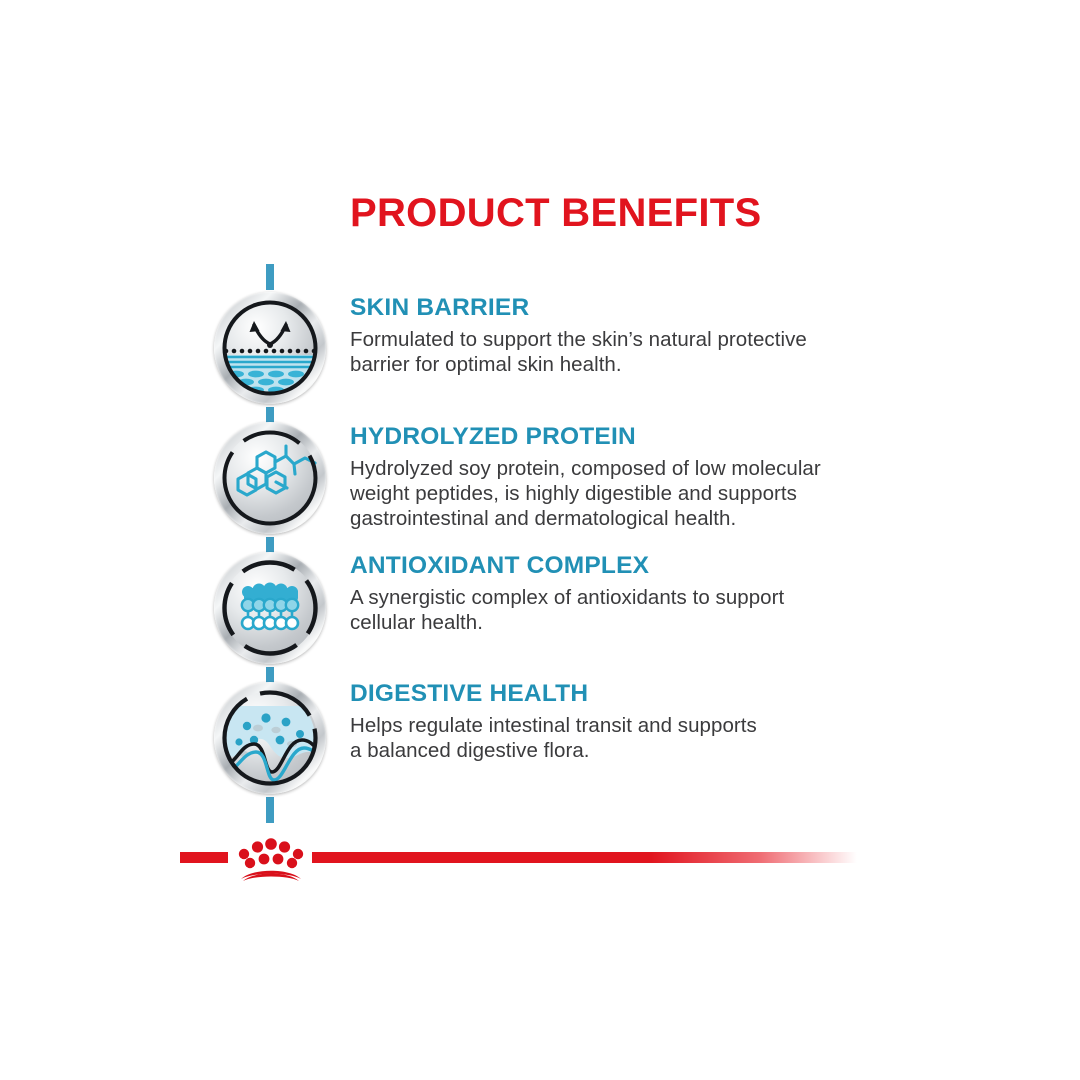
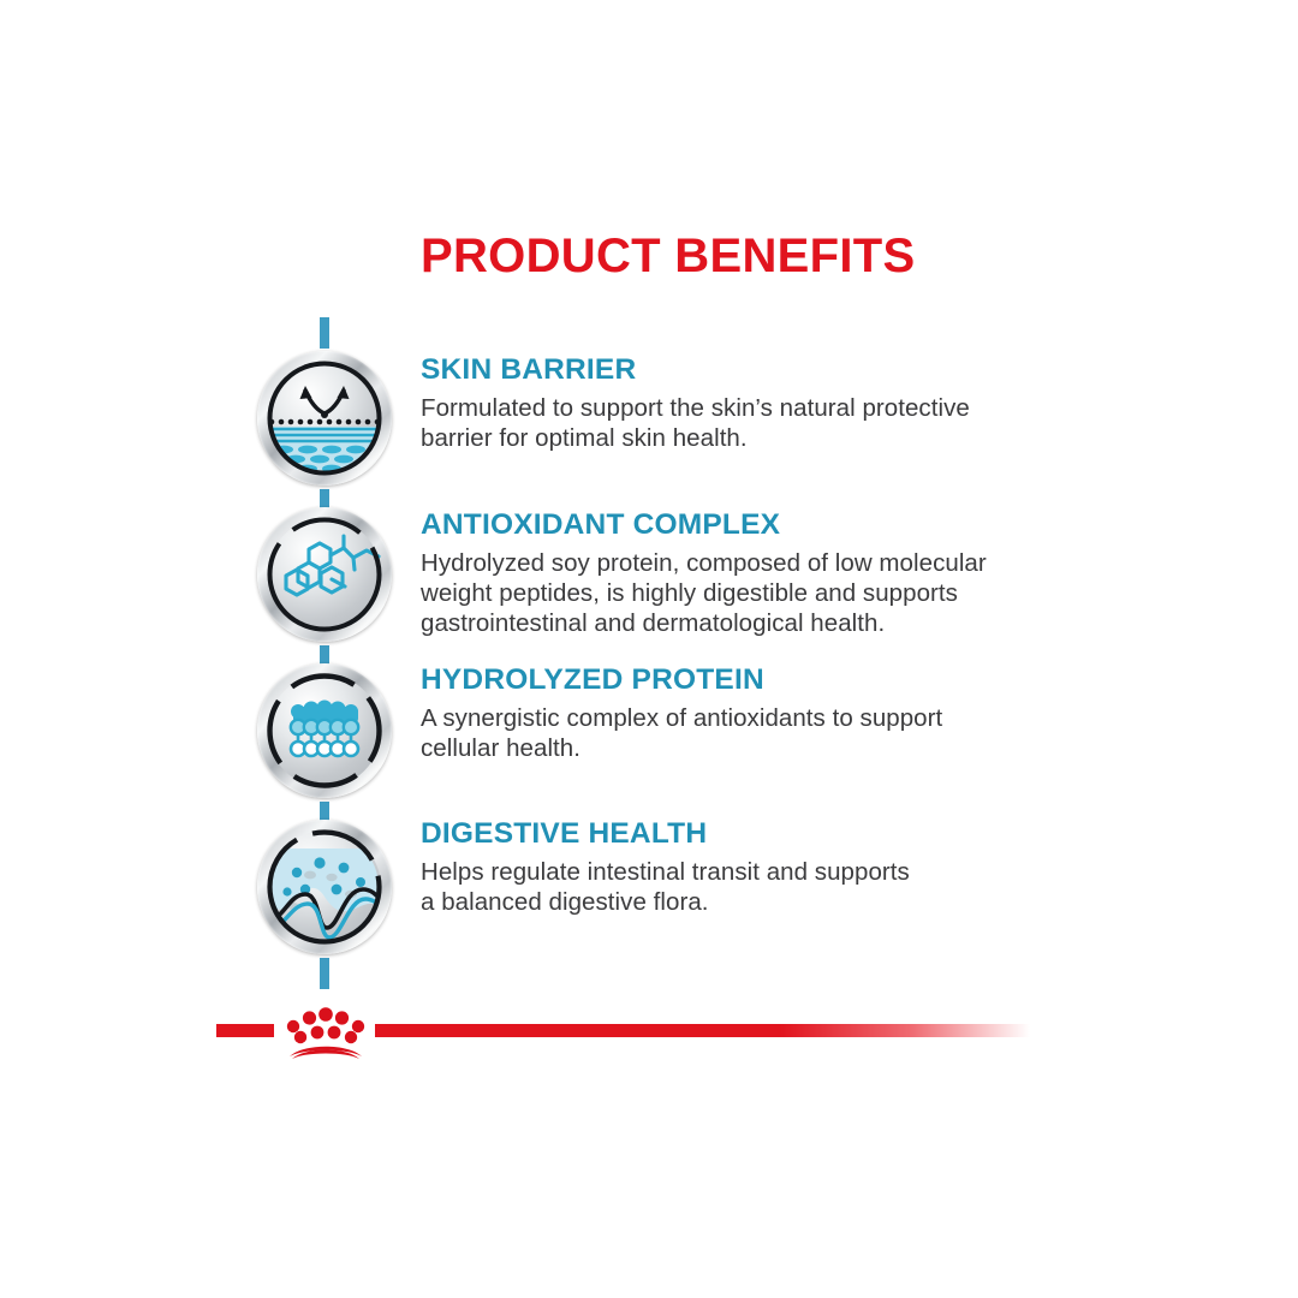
  PRODUCT BENEFITS
  SKIN BARRIER
  Formulated to support the skin’s natural protective
  barrier for optimal skin health.
- HYDROLYZED PROTEIN
+ ANTIOXIDANT COMPLEX
  Hydrolyzed soy protein, composed of low molecular
  weight peptides, is highly digestible and supports
  gastrointestinal and dermatological health.
- ANTIOXIDANT COMPLEX
+ HYDROLYZED PROTEIN
  A synergistic complex of antioxidants to support
  cellular health.
  DIGESTIVE HEALTH
  Helps regulate intestinal transit and supports
  a balanced digestive flora.
